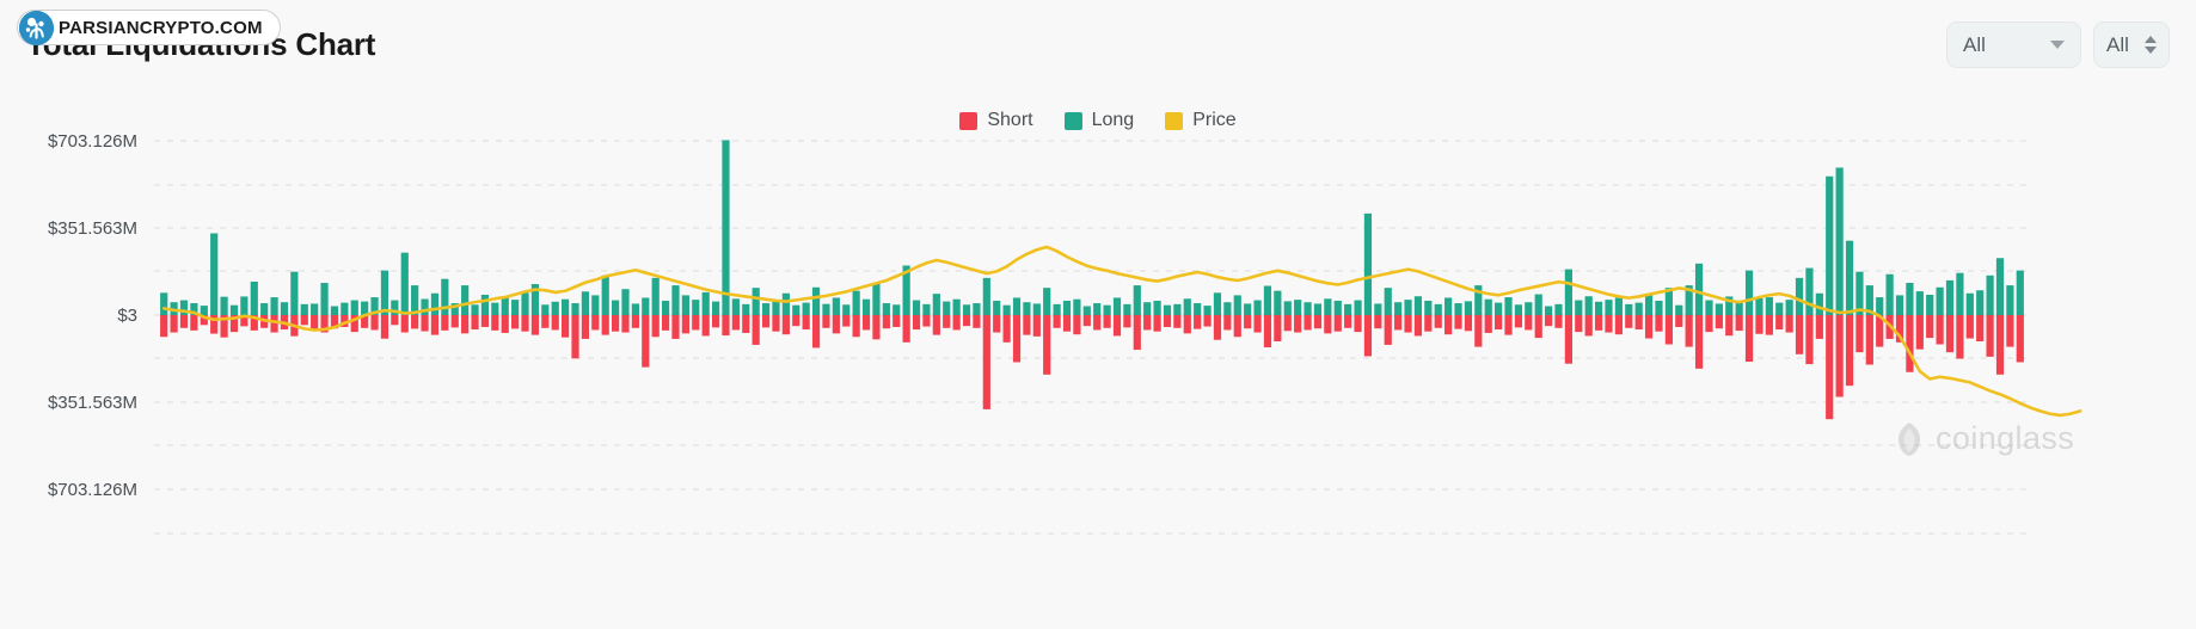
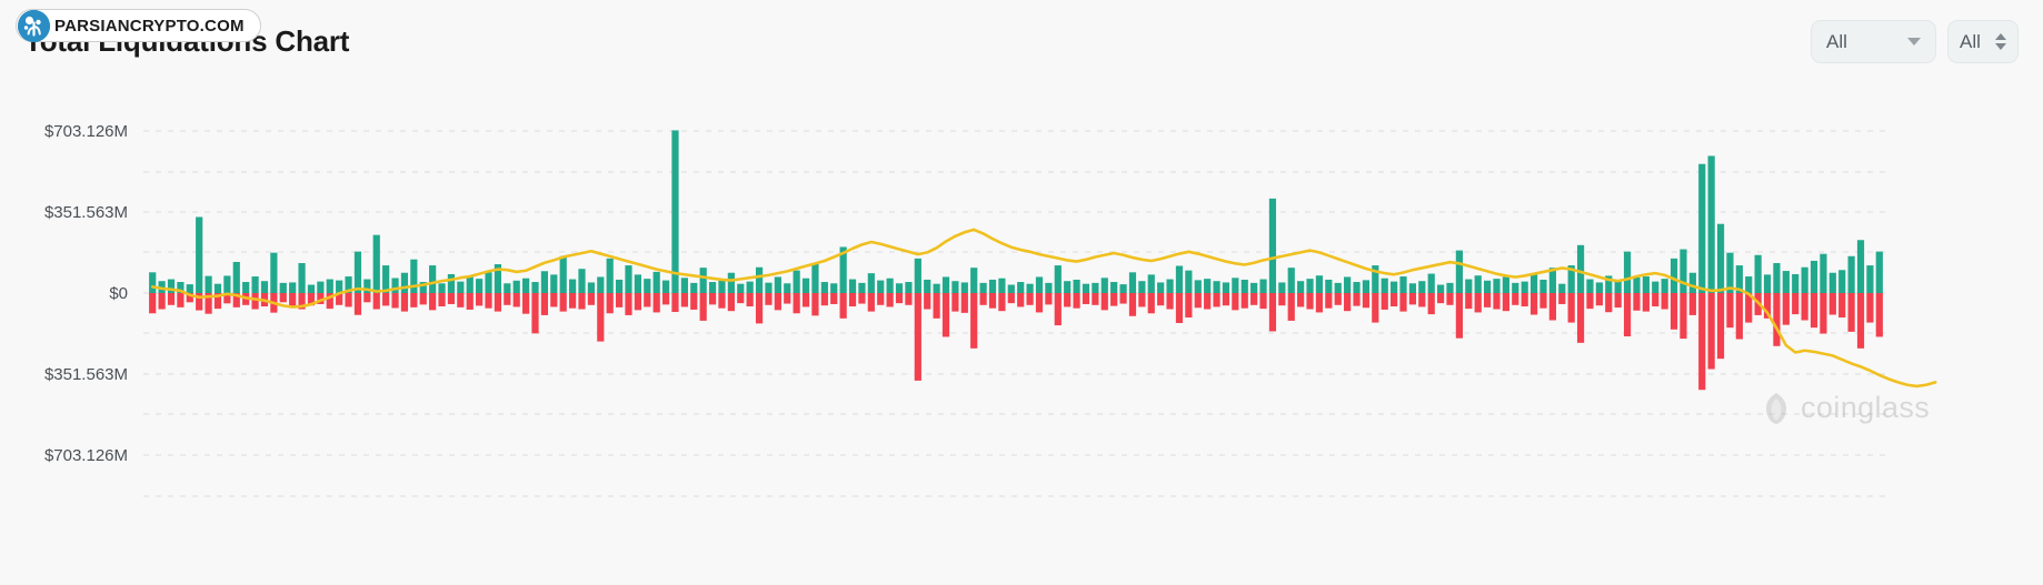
  PARSIANCRYPTO.COM
  All
  All
- Short
- Long
- Price
  $703.126M
  $351.563M
- $3
+ $0
  $351.563M
  $703.126M
  coinglass
